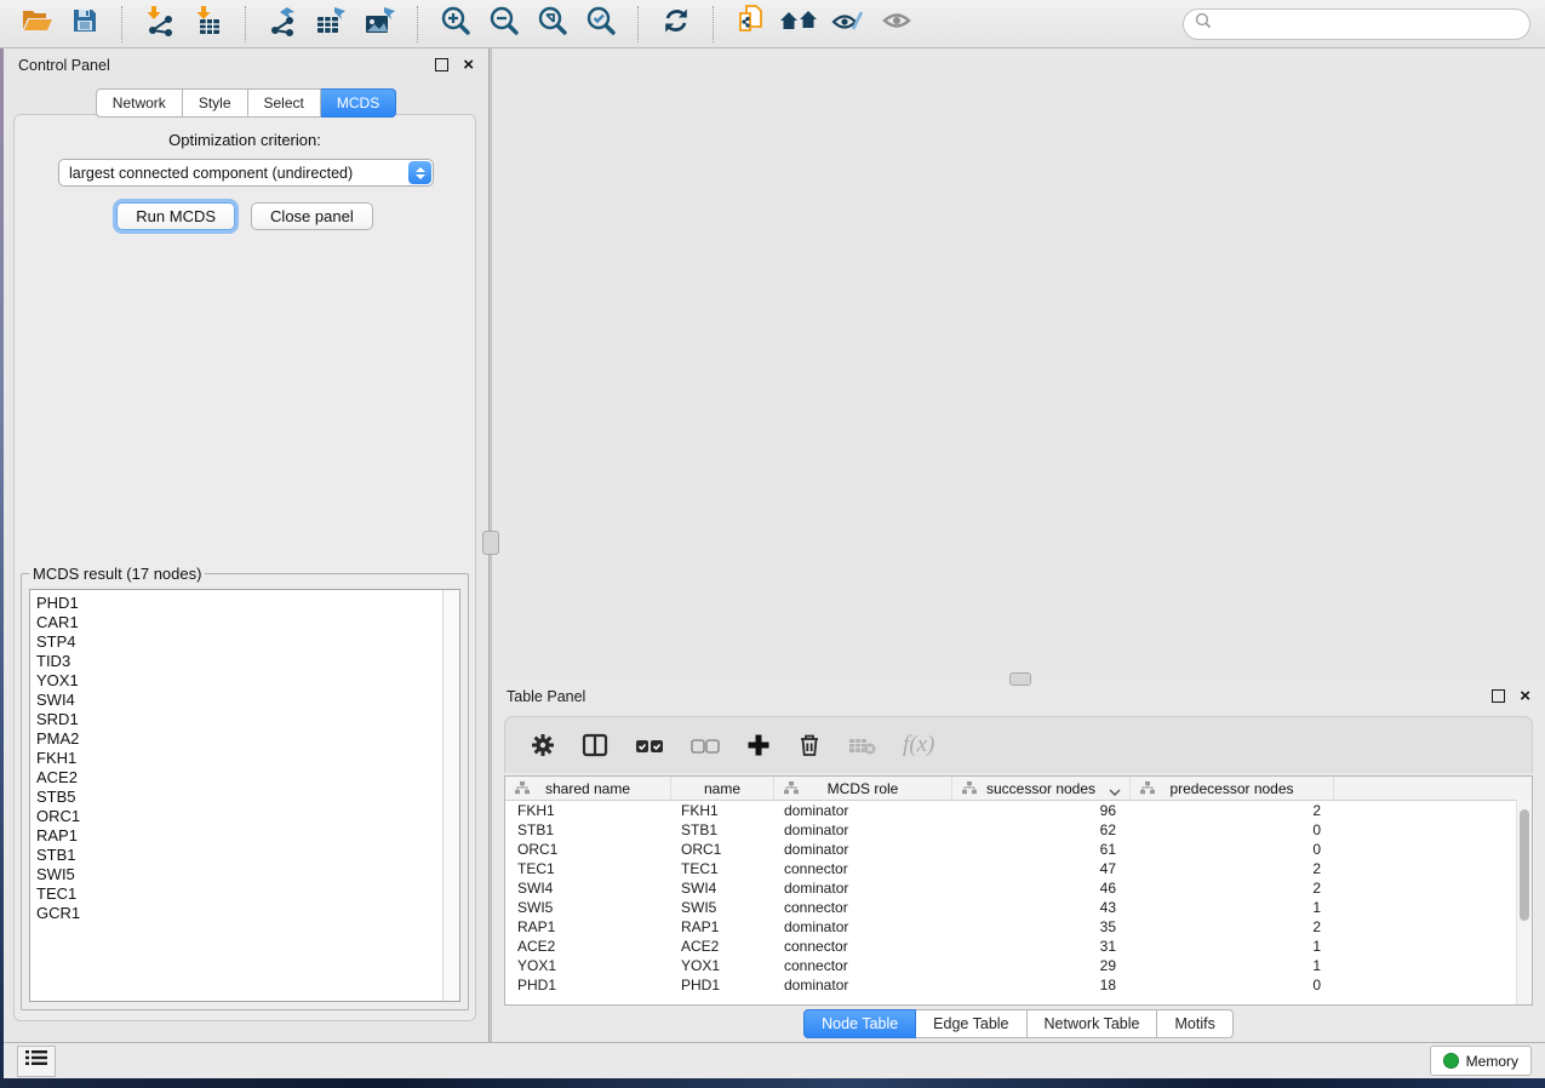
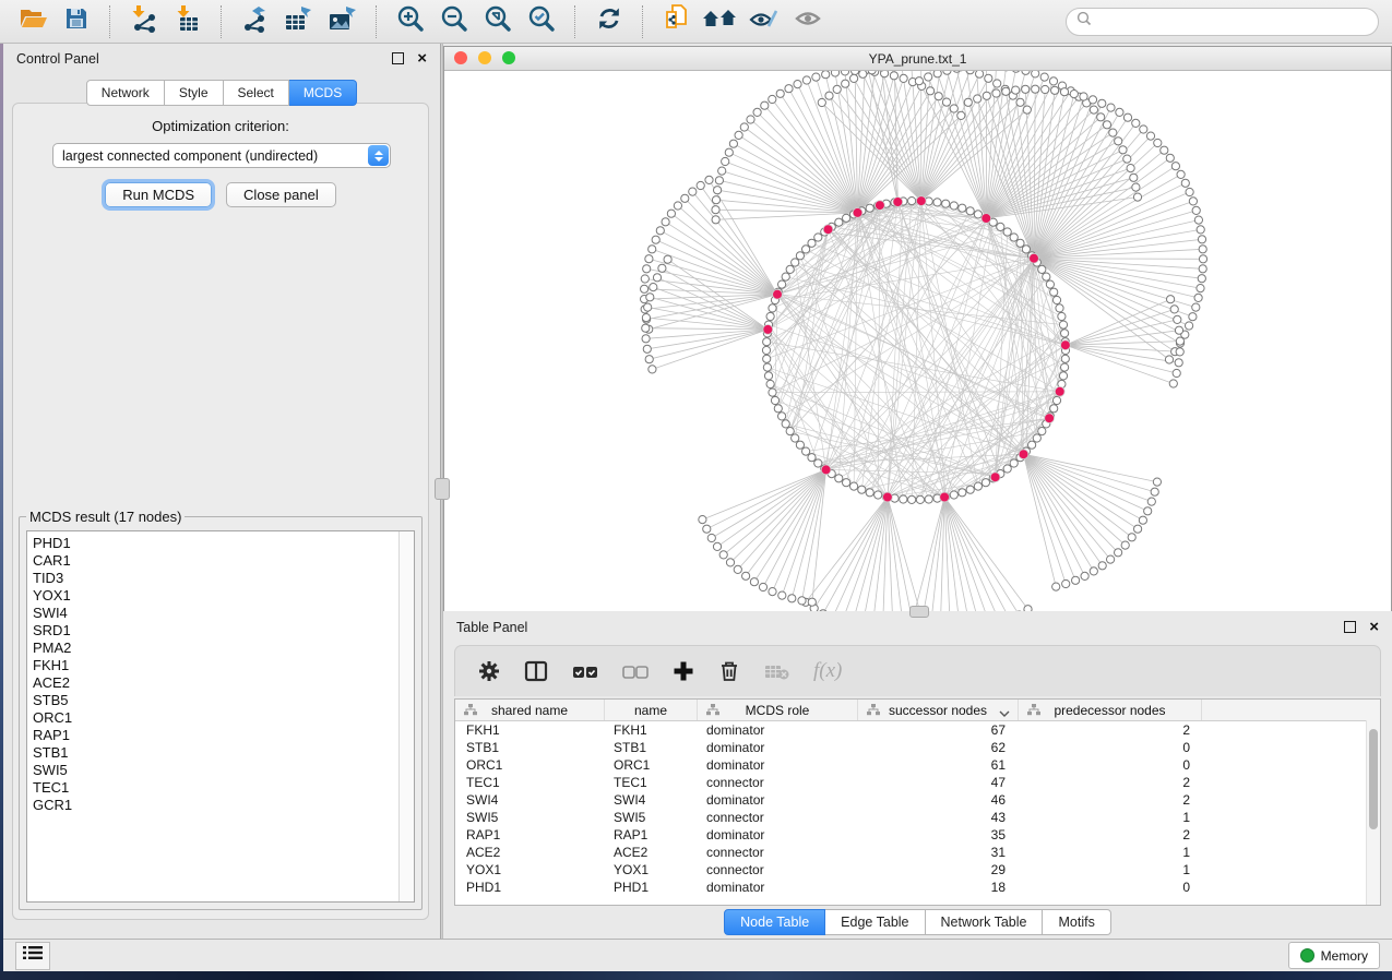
  Control Panel
  ×
  Network
  Style
  Select
  MCDS
  Optimization criterion:
  largest connected component (undirected)
  Run MCDS
  Close panel
  MCDS result (17 nodes)
  PHD1
  CAR1
- STP4
  TID3
  YOX1
  SWI4
  SRD1
  PMA2
  FKH1
  ACE2
  STB5
  ORC1
  RAP1
  STB1
  SWI5
  TEC1
  GCR1
+ YPA_prune.txt_1
  Table Panel
  ×
  f(x)
  shared name
  name
  MCDS role
  successor nodes
  predecessor nodes
  FKH1
  FKH1
  dominator
- 96
+ 67
  2
  STB1
  STB1
  dominator
  62
  0
  ORC1
  ORC1
  dominator
  61
  0
  TEC1
  TEC1
  connector
  47
  2
  SWI4
  SWI4
  dominator
  46
  2
  SWI5
  SWI5
  connector
  43
  1
  RAP1
  RAP1
  dominator
  35
  2
  ACE2
  ACE2
  connector
  31
  1
  YOX1
  YOX1
  connector
  29
  1
  PHD1
  PHD1
  dominator
  18
  0
  Node Table
  Edge Table
  Network Table
  Motifs
  Memory
